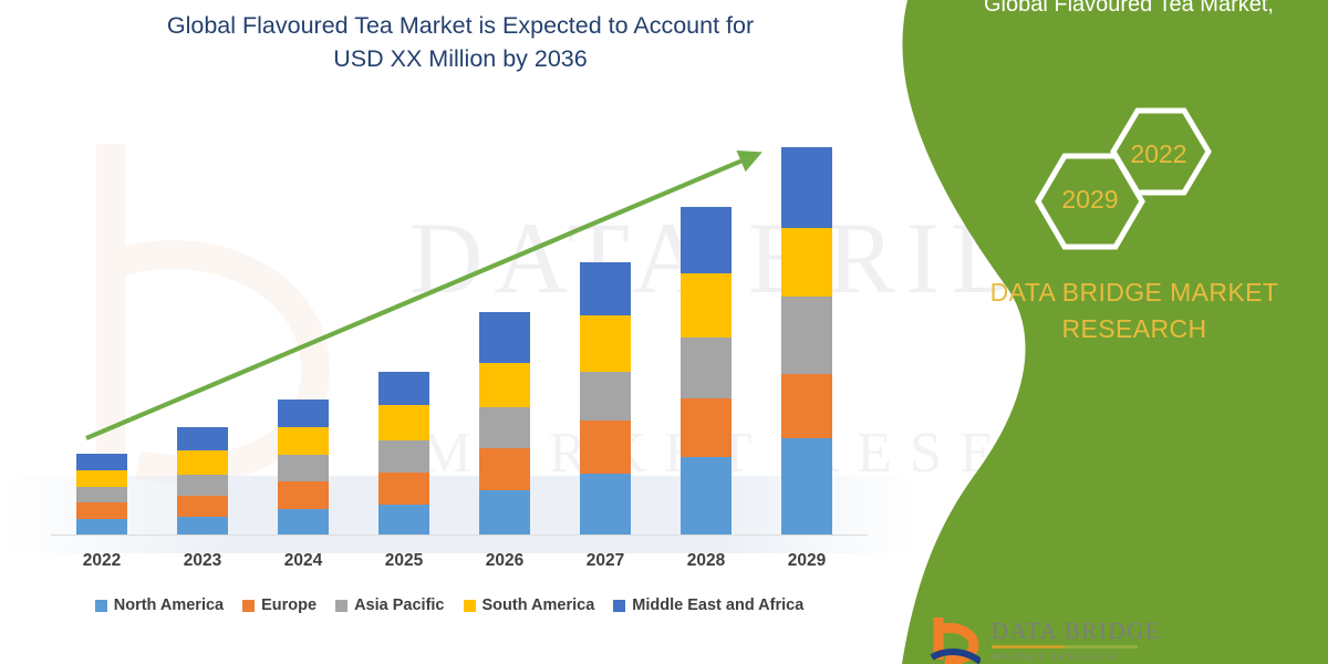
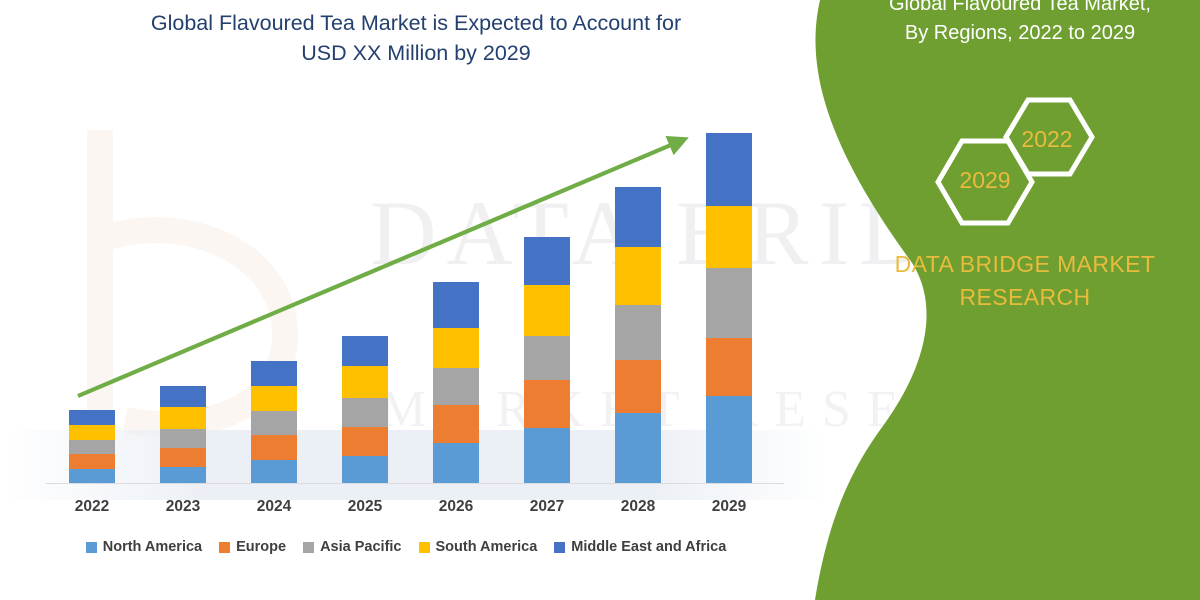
  Global Flavoured Tea Market is Expected to Account for
- USD XX Million by 2036
+ USD XX Million by 2029
  2022
  2023
  2024
  2025
  2026
  2027
  2028
  2029
  North America
  Europe
  Asia Pacific
  South America
  Middle East and Africa
  Global Flavoured Tea Market,
+ By Regions, 2022 to 2029
  2022
  2029
  DATA BRIDGE MARKET
  RESEARCH
- DATA BRIDGE
- MARKET RESEARCH
